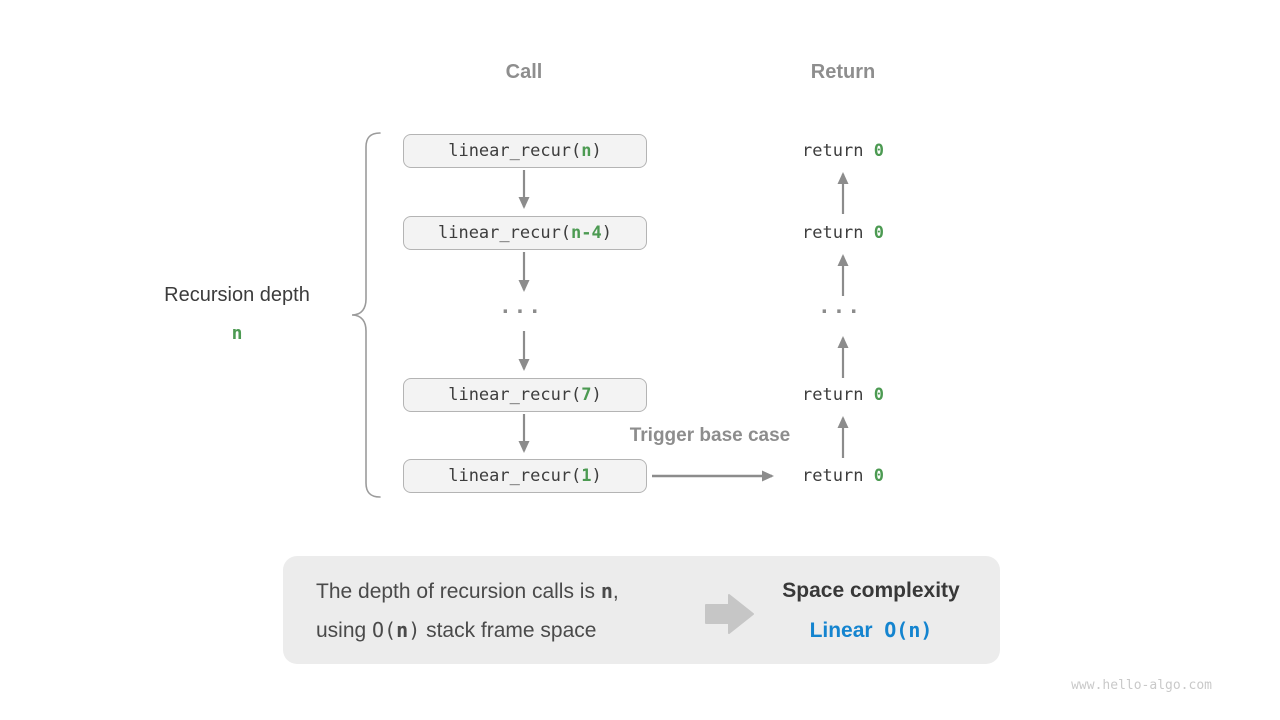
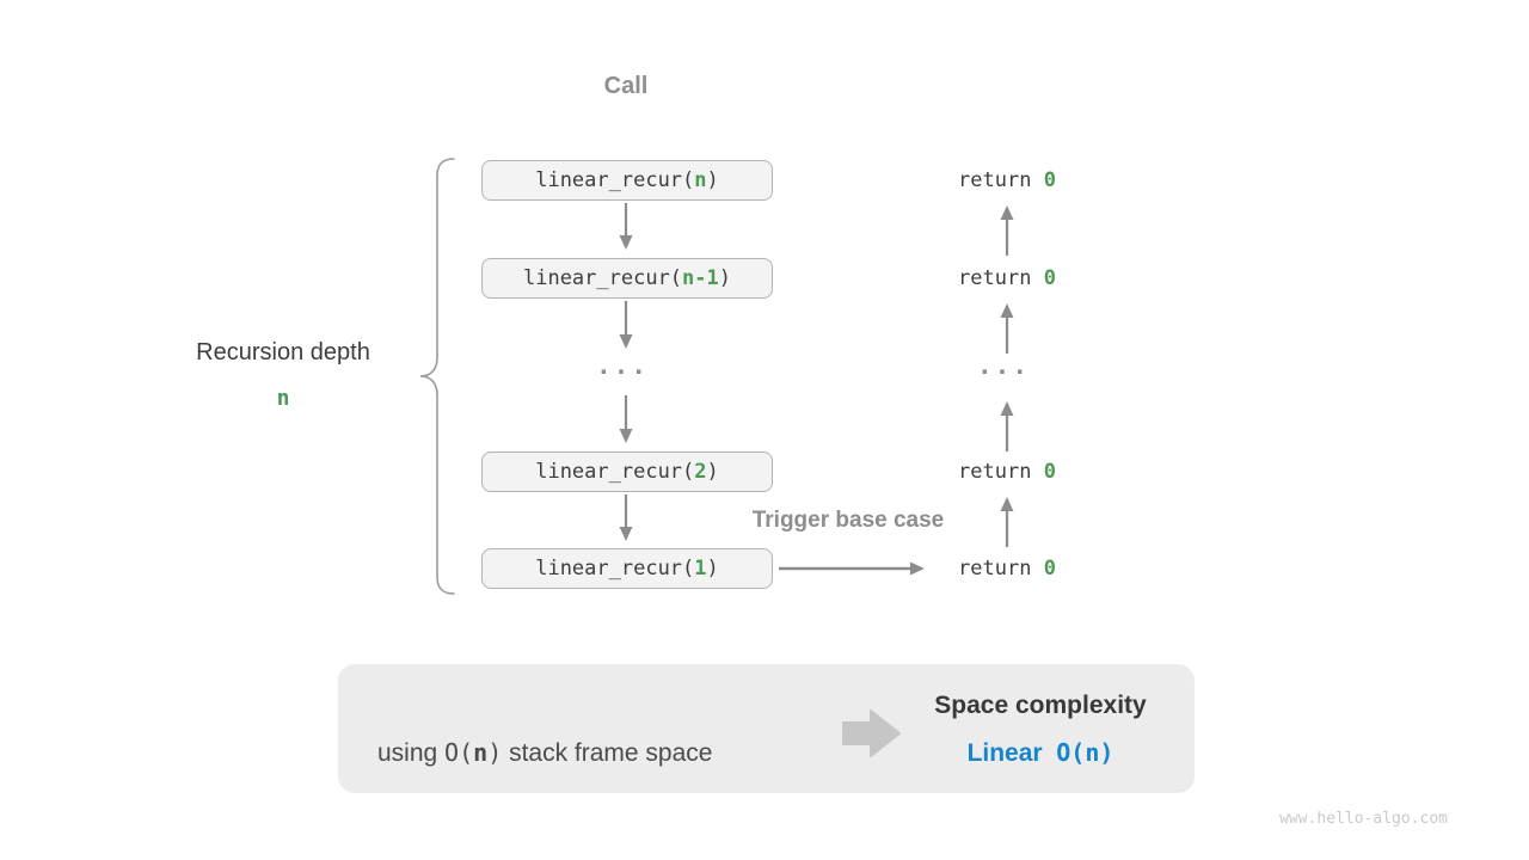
  Call
- Return
  Recursion depth
  n
  linear_recur(n)
- linear_recur(n-4)
+ linear_recur(n-1)
- linear_recur(7)
+ linear_recur(2)
  linear_recur(1)
  ...
  return 0
  return 0
  return 0
  return 0
  ...
  Trigger base case
- The depth of recursion calls is n,
  using O(n) stack frame space
  Space complexity
  Linear O(n)
  www.hello-algo.com
